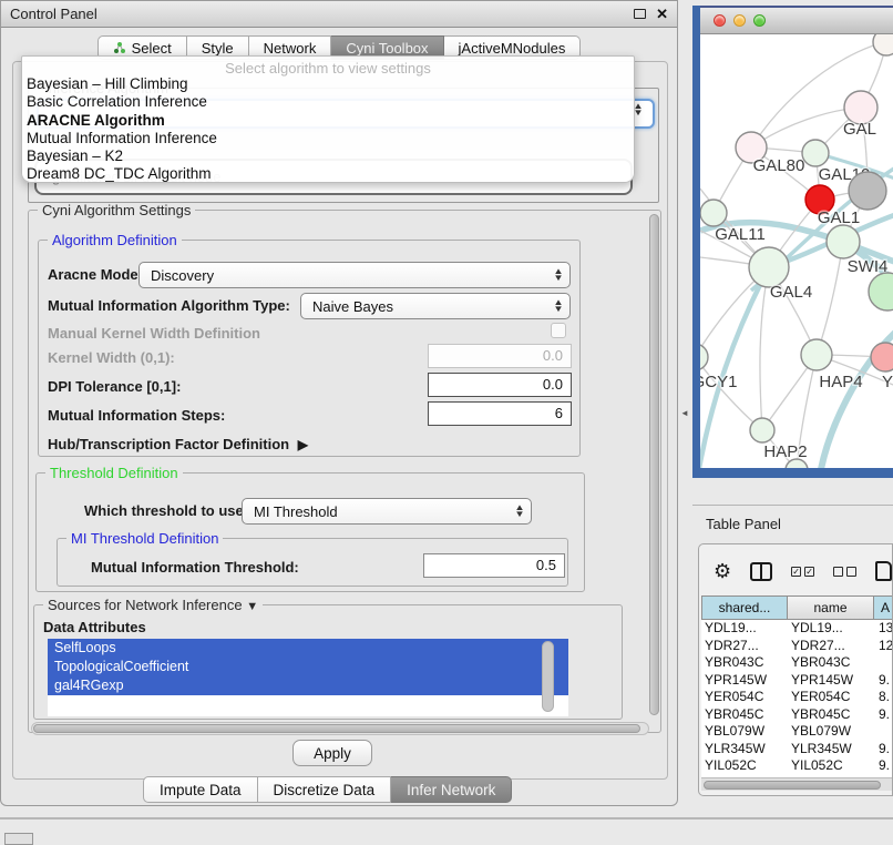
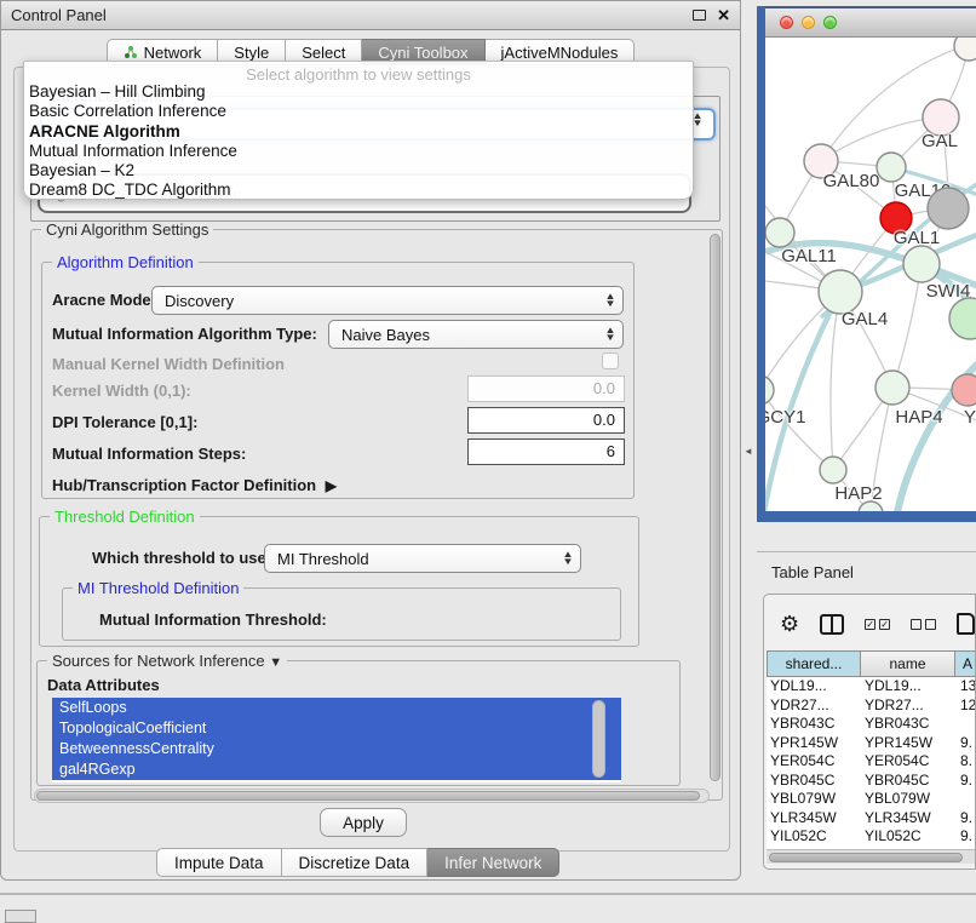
  Control Panel
  ✕
- Select
+ Network
  Style
- Network
+ Select
  Cyni Toolbox
  jActiveMNodules
  ▲
  ▼
  Select algorithm to view settings
  Bayesian – Hill Climbing
  Basic Correlation Inference
  ARACNE Algorithm
  Mutual Information Inference
  Bayesian – K2
  Dream8 DC_TDC Algorithm
  Cyni Algorithm Settings
  Algorithm Definition
  Aracne Mode
  Discovery
  ▲
  ▼
  Mutual Information Algorithm Type:
  Naive Bayes
  ▲
  ▼
  Manual Kernel Width Definition
  Kernel Width (0,1):
  0.0
  DPI Tolerance [0,1]:
  0.0
  Mutual Information Steps:
  6
  Hub/Transcription Factor Definition ▶
  Threshold Definition
  Which threshold to use
  MI Threshold
  ▲
  ▼
  MI Threshold Definition
  Mutual Information Threshold:
- 0.5
  Sources for Network Inference ▼
  Data Attributes
  SelfLoops
  TopologicalCoefficient
+ BetweennessCentrality
  gal4RGexp
  Apply
  Impute Data
  Discretize Data
  Infer Network
  ◄
  GAL
  GAL80
  GAL1
  GAL1
  GAL11
  SWI4
  GAL4
  CY1
  HAP4
  Y
  HAP2
  Table Panel
  ⚙
  ✓
  ✓
  shared...
  name
  A
  YDL19...
  YDL19...
  13
  YDR27...
  YDR27...
  12
  YBR043C
  YBR043C
  YPR145W
  YPR145W
  9.
  YER054C
  YER054C
  8.
  YBR045C
  YBR045C
  9.
  YBL079W
  YBL079W
  YLR345W
  YLR345W
  9.
  YIL052C
  YIL052C
  9.
